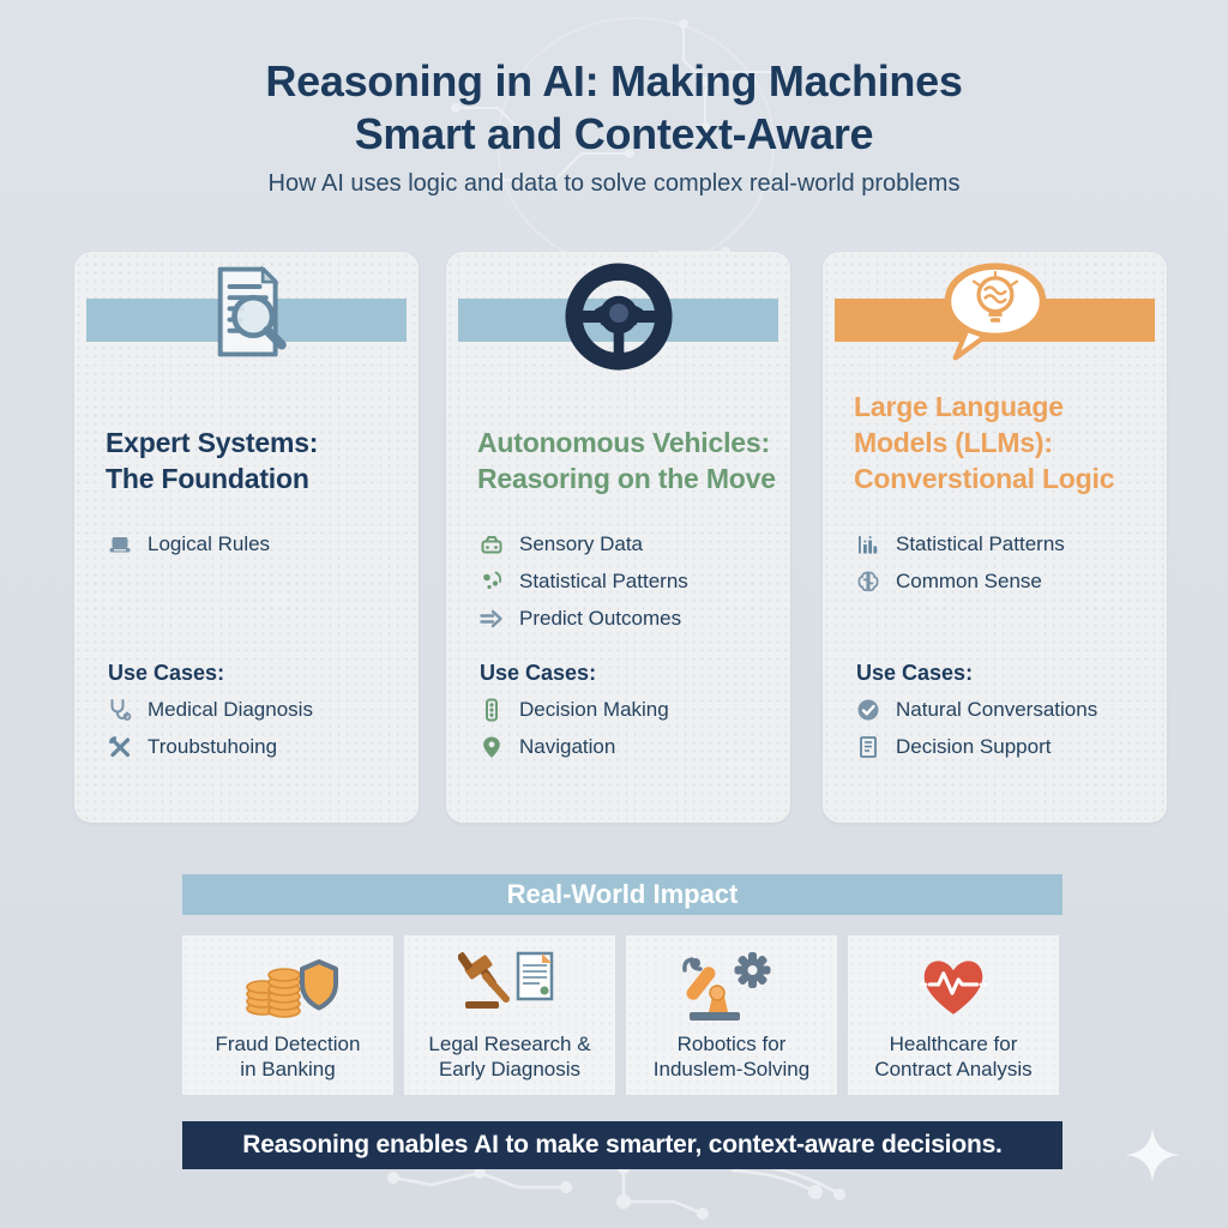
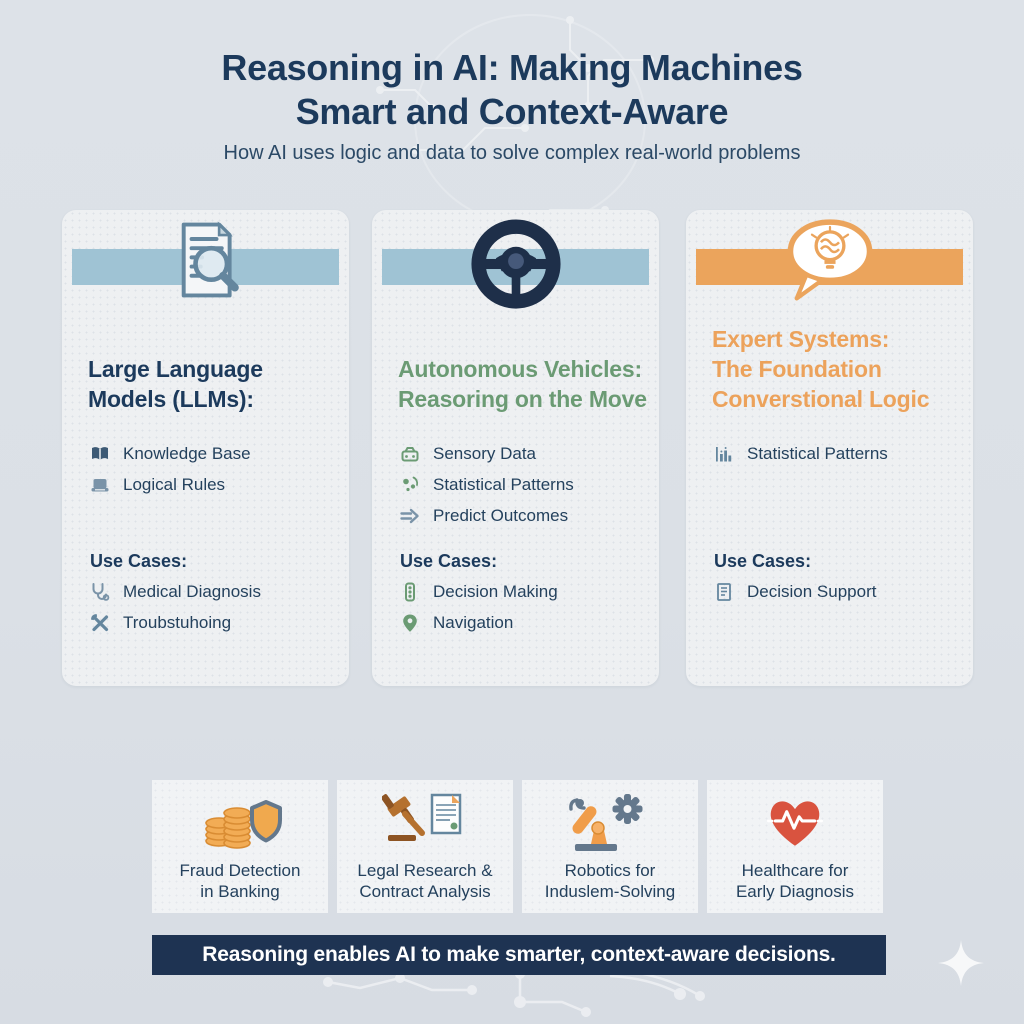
  Reasoning in AI: Making Machines
  Smart and Context-Aware
  How AI uses logic and data to solve complex real-world problems
- Expert Systems:
+ Large Language
- The Foundation
+ Models (LLMs):
+ Knowledge Base
  Logical Rules
  Use Cases:
  Medical Diagnosis
  Troubstuhoing
  Autonomous Vehicles:
  Reasoring on the Move
  Sensory Data
  Statistical Patterns
  Predict Outcomes
  Use Cases:
  Decision Making
  Navigation
- Large Language
+ Expert Systems:
- Models (LLMs):
+ The Foundation
  Converstional Logic
  Statistical Patterns
- Common Sense
  Use Cases:
- Natural Conversations
  Decision Support
- Real-World Impact
  Fraud Detection
  in Banking
  Legal Research &
- Early Diagnosis
+ Contract Analysis
  Robotics for
  Induslem-Solving
  Healthcare for
- Contract Analysis
+ Early Diagnosis
  Reasoning enables AI to make smarter, context-aware decisions.
